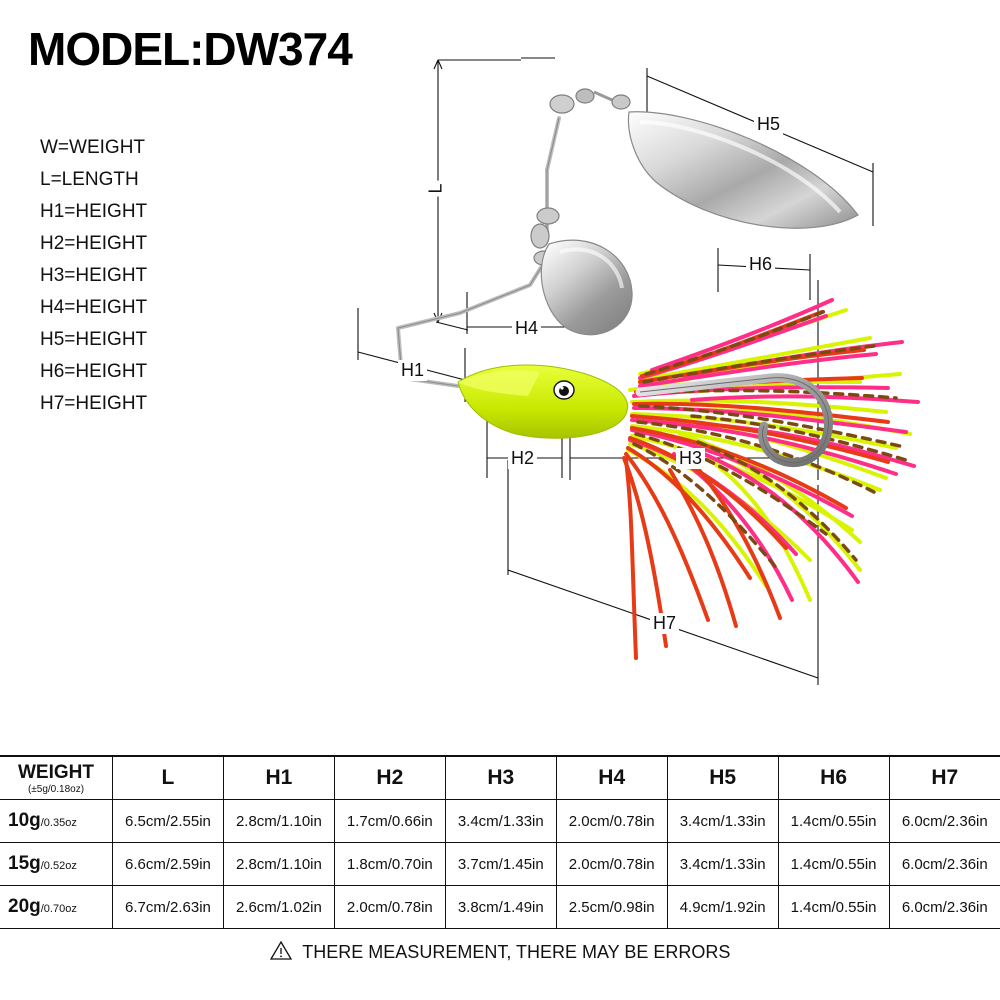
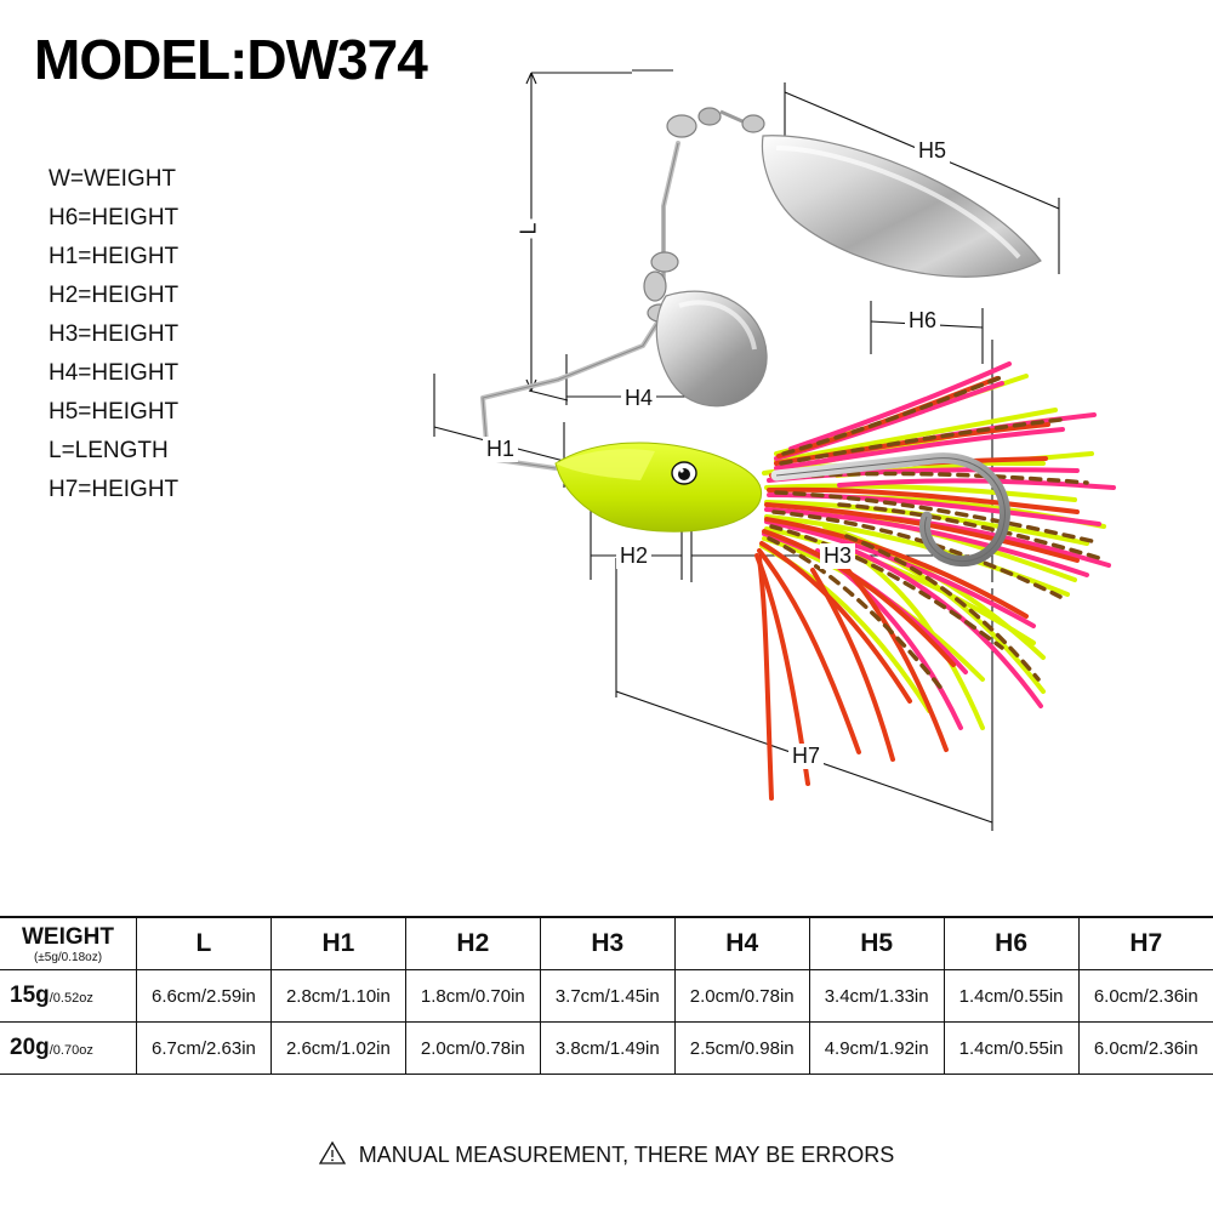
  MODEL:DW374
  W=WEIGHT
- L=LENGTH
+ H6=HEIGHT
  H1=HEIGHT
  H2=HEIGHT
  H3=HEIGHT
  H4=HEIGHT
  H5=HEIGHT
- H6=HEIGHT
+ L=LENGTH
  H7=HEIGHT
  H5
  H4
  H1
  H6
  H2
  H3
  H7
  WEIGHT (±5g/0.18oz)	L	H1	H2	H3	H4	H5	H6	H7
- 10g/0.35oz	6.5cm/2.55in	2.8cm/1.10in	1.7cm/0.66in	3.4cm/1.33in	2.0cm/0.78in	3.4cm/1.33in	1.4cm/0.55in	6.0cm/2.36in
  15g/0.52oz	6.6cm/2.59in	2.8cm/1.10in	1.8cm/0.70in	3.7cm/1.45in	2.0cm/0.78in	3.4cm/1.33in	1.4cm/0.55in	6.0cm/2.36in
  20g/0.70oz	6.7cm/2.63in	2.6cm/1.02in	2.0cm/0.78in	3.8cm/1.49in	2.5cm/0.98in	4.9cm/1.92in	1.4cm/0.55in	6.0cm/2.36in
- THERE MEASUREMENT, THERE MAY BE ERRORS
+ MANUAL MEASUREMENT, THERE MAY BE ERRORS
